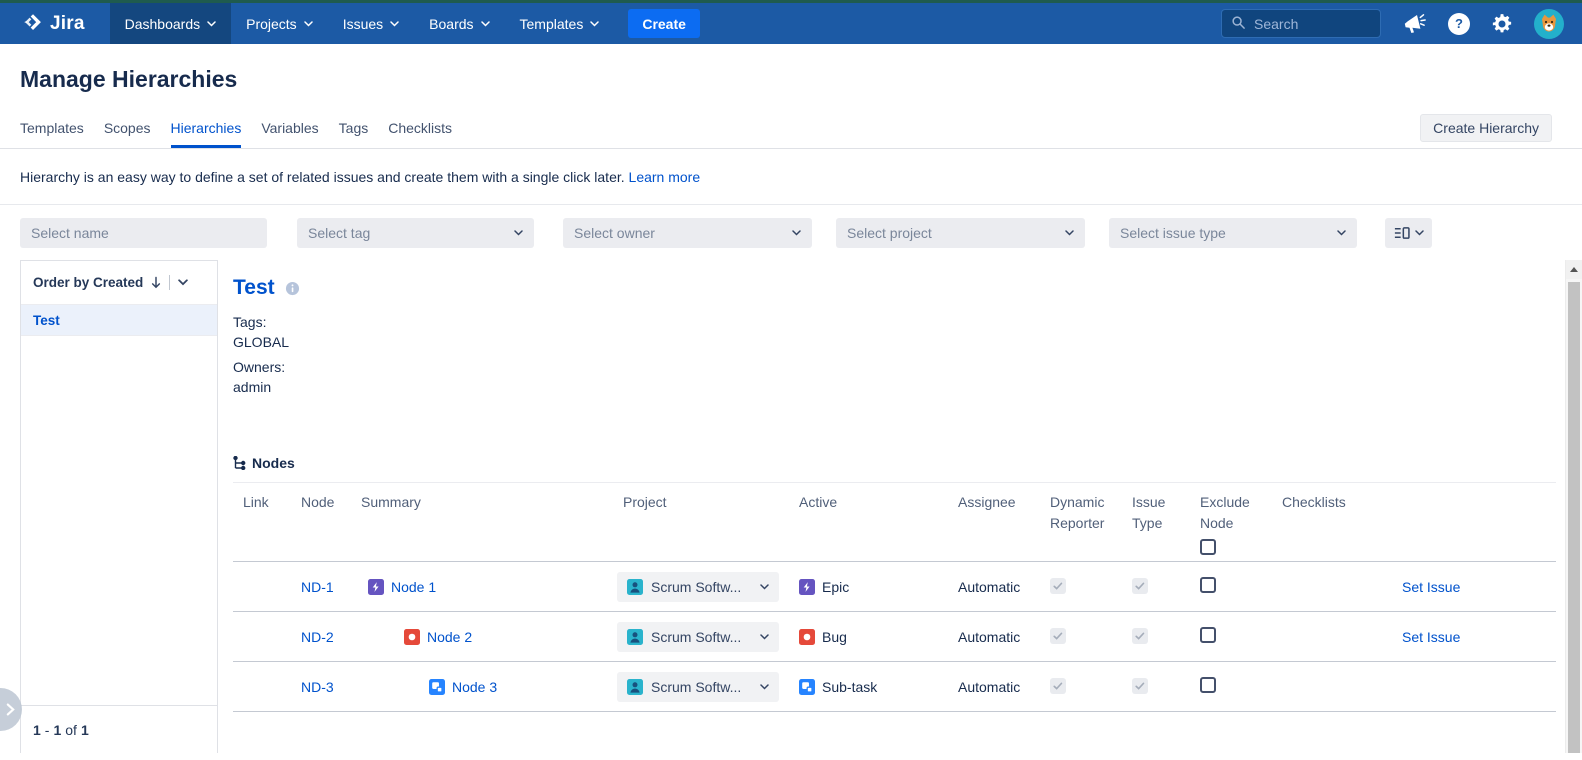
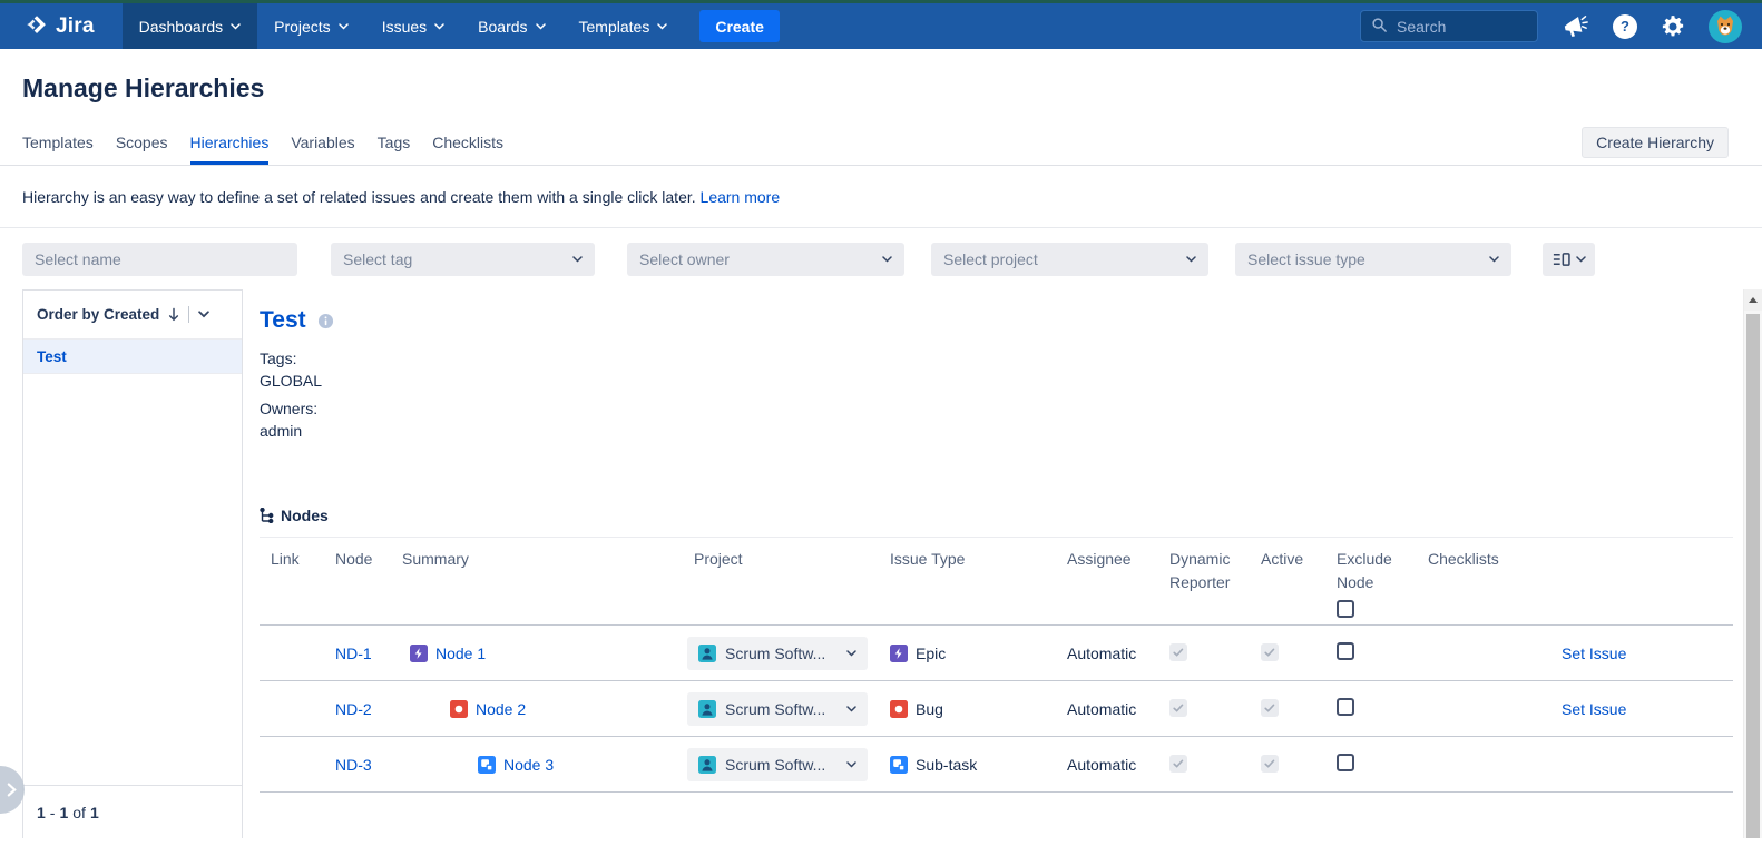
  Jira
  Dashboards
  Projects
  Issues
  Boards
  Templates
  Create
  Search
  ?
  Manage Hierarchies
  Templates
  Scopes
  Hierarchies
  Variables
  Tags
  Checklists
  Create Hierarchy
  Hierarchy is an easy way to define a set of related issues and create them with a single click later. Learn more
  Select name
  Select tag
  Select owner
  Select project
  Select issue type
  Order by Created
  Test
  1
  -
  1
  of
  1
  Test
  Tags:
  GLOBAL
  Owners:
  admin
  Nodes
  Link
  Node
  Summary
  Project
- Active
+ Issue Type
  Assignee
  Dynamic Reporter
- Issue Type
+ Active
  Exclude Node
  Checklists
  ND-1
  Node 1
  Scrum Softw...
  Epic
  Automatic
  Set Issue
  ND-2
  Node 2
  Scrum Softw...
  Bug
  Automatic
  Set Issue
  ND-3
  Node 3
  Scrum Softw...
  Sub-task
  Automatic
